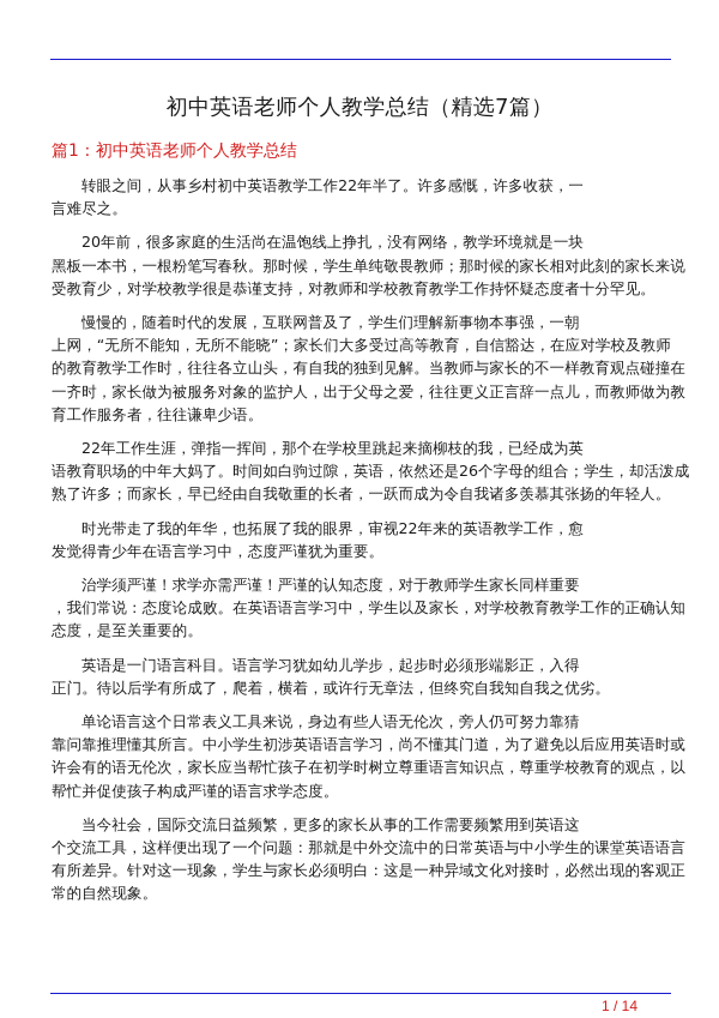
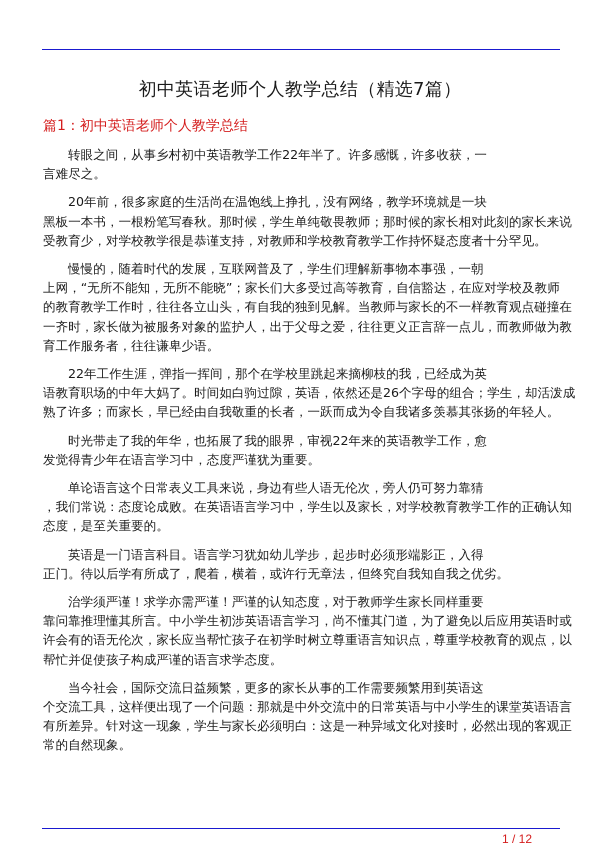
  初中英语老师个人教学总结（精选7篇）
  篇1：初中英语老师个人教学总结
  转眼之间，从事乡村初中英语教学工作22年半了。许多感慨，许多收获，一
  言难尽之。
  20年前，很多家庭的生活尚在温饱线上挣扎，没有网络，教学环境就是一块
  黑板一本书，一根粉笔写春秋。那时候，学生单纯敬畏教师；那时候的家长相对此刻的家长来说
  受教育少，对学校教学很是恭谨支持，对教师和学校教育教学工作持怀疑态度者十分罕见。
  慢慢的，随着时代的发展，互联网普及了，学生们理解新事物本事强，一朝
  上网，“无所不能知，无所不能晓”；家长们大多受过高等教育，自信豁达，在应对学校及教师
  的教育教学工作时，往往各立山头，有自我的独到见解。当教师与家长的不一样教育观点碰撞在
  一齐时，家长做为被服务对象的监护人，出于父母之爱，往往更义正言辞一点儿，而教师做为教
  育工作服务者，往往谦卑少语。
  22年工作生涯，弹指一挥间，那个在学校里跳起来摘柳枝的我，已经成为英
  语教育职场的中年大妈了。时间如白驹过隙，英语，依然还是26个字母的组合；学生，却活泼成
  熟了许多；而家长，早已经由自我敬重的长者，一跃而成为令自我诸多羡慕其张扬的年轻人。
  时光带走了我的年华，也拓展了我的眼界，审视22年来的英语教学工作，愈
  发觉得青少年在语言学习中，态度严谨犹为重要。
- 治学须严谨！求学亦需严谨！严谨的认知态度，对于教师学生家长同样重要
+ 单论语言这个日常表义工具来说，身边有些人语无伦次，旁人仍可努力靠猜
  ，我们常说：态度论成败。在英语语言学习中，学生以及家长，对学校教育教学工作的正确认知
  态度，是至关重要的。
  英语是一门语言科目。语言学习犹如幼儿学步，起步时必须形端影正，入得
  正门。待以后学有所成了，爬着，横着，或许行无章法，但终究自我知自我之优劣。
- 单论语言这个日常表义工具来说，身边有些人语无伦次，旁人仍可努力靠猜
+ 治学须严谨！求学亦需严谨！严谨的认知态度，对于教师学生家长同样重要
  靠问靠推理懂其所言。中小学生初涉英语语言学习，尚不懂其门道，为了避免以后应用英语时或
  许会有的语无伦次，家长应当帮忙孩子在初学时树立尊重语言知识点，尊重学校教育的观点，以
  帮忙并促使孩子构成严谨的语言求学态度。
  当今社会，国际交流日益频繁，更多的家长从事的工作需要频繁用到英语这
  个交流工具，这样便出现了一个问题：那就是中外交流中的日常英语与中小学生的课堂英语语言
  有所差异。针对这一现象，学生与家长必须明白：这是一种异域文化对接时，必然出现的客观正
  常的自然现象。
- 1 / 14
+ 1 / 12
